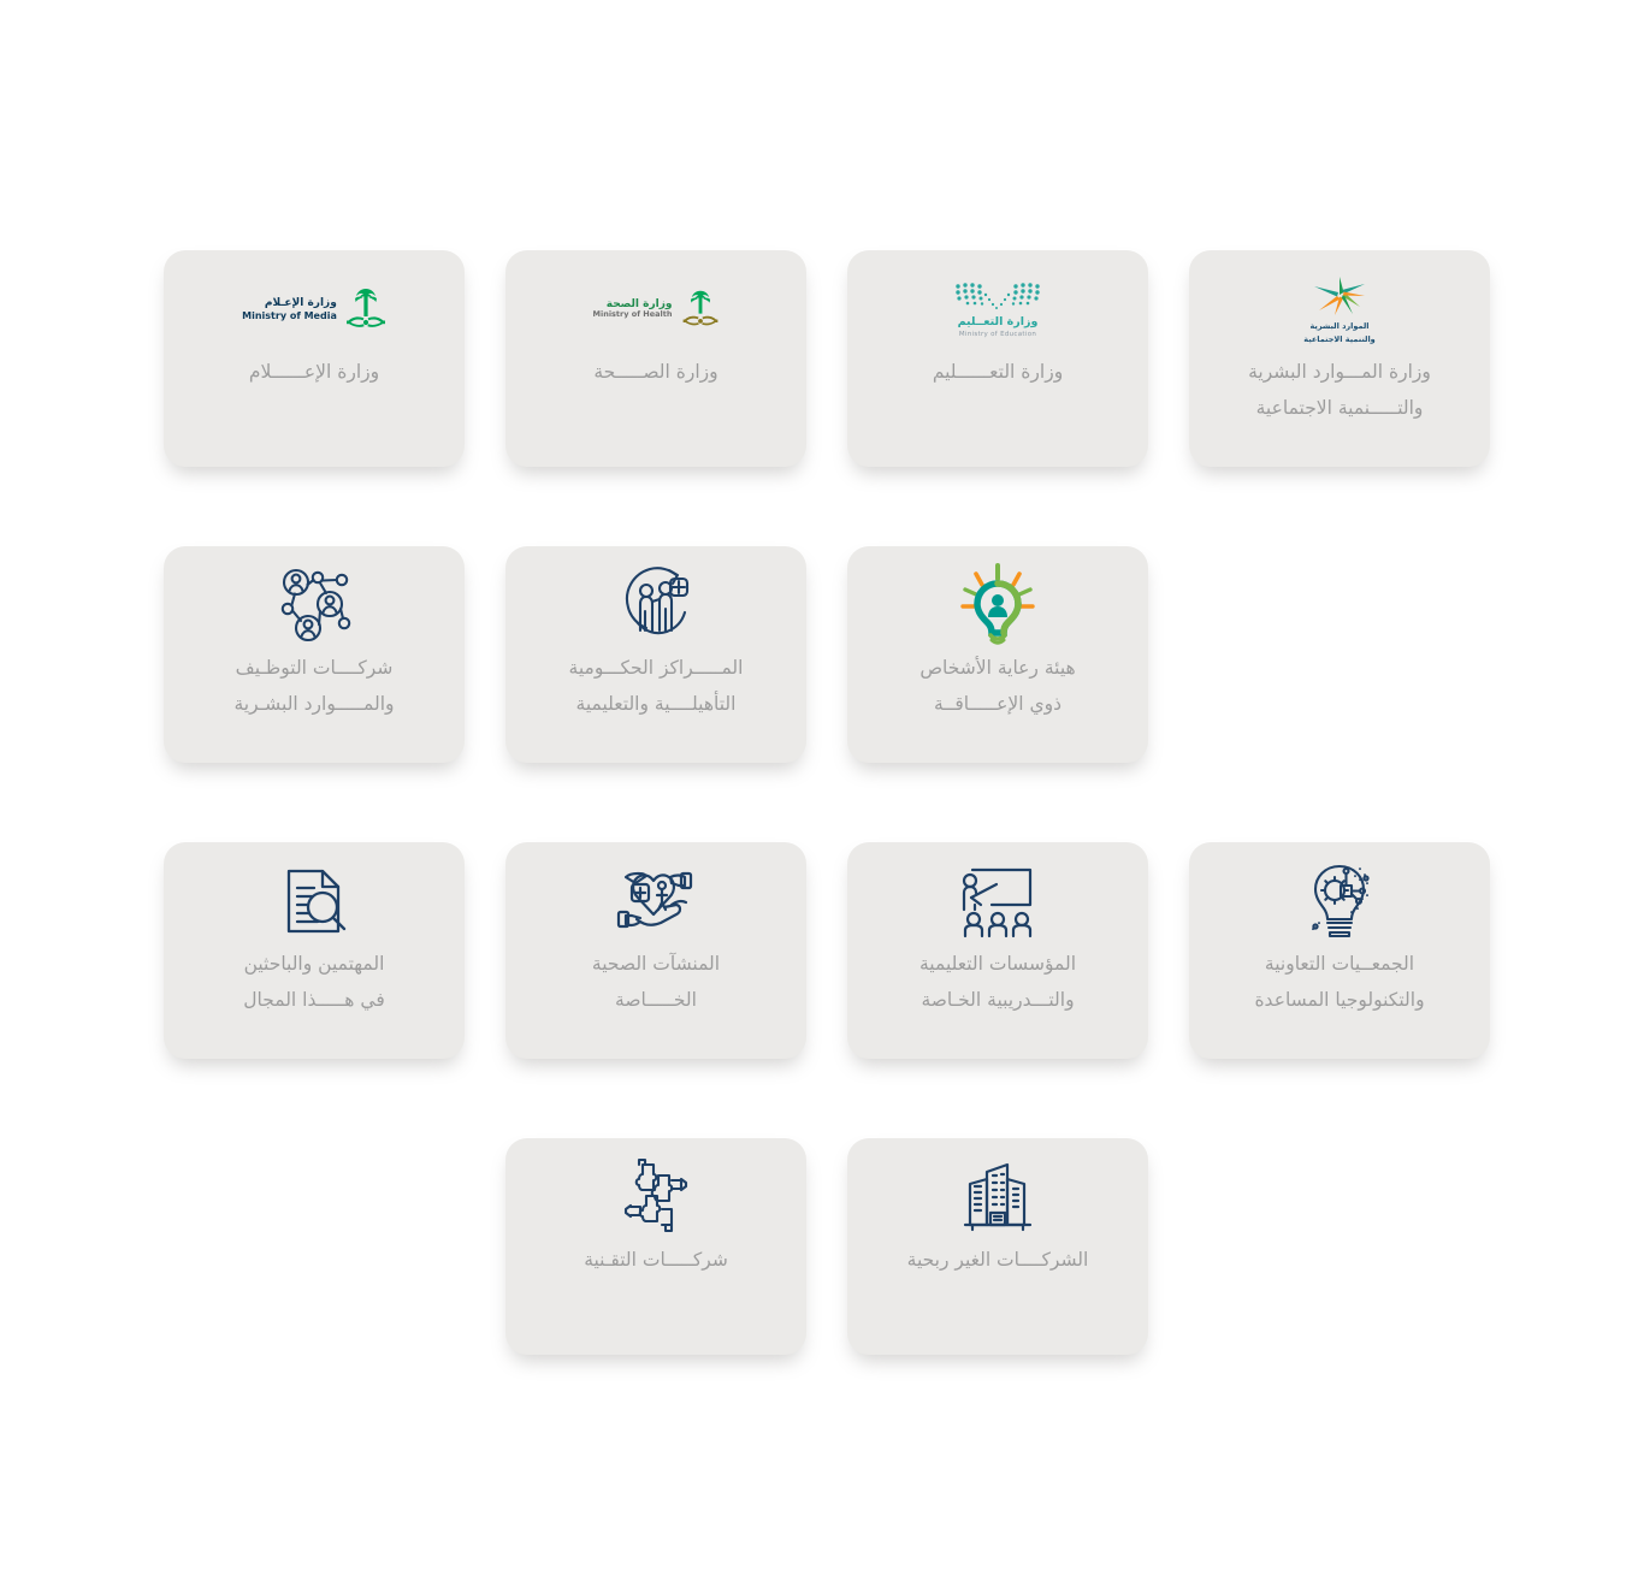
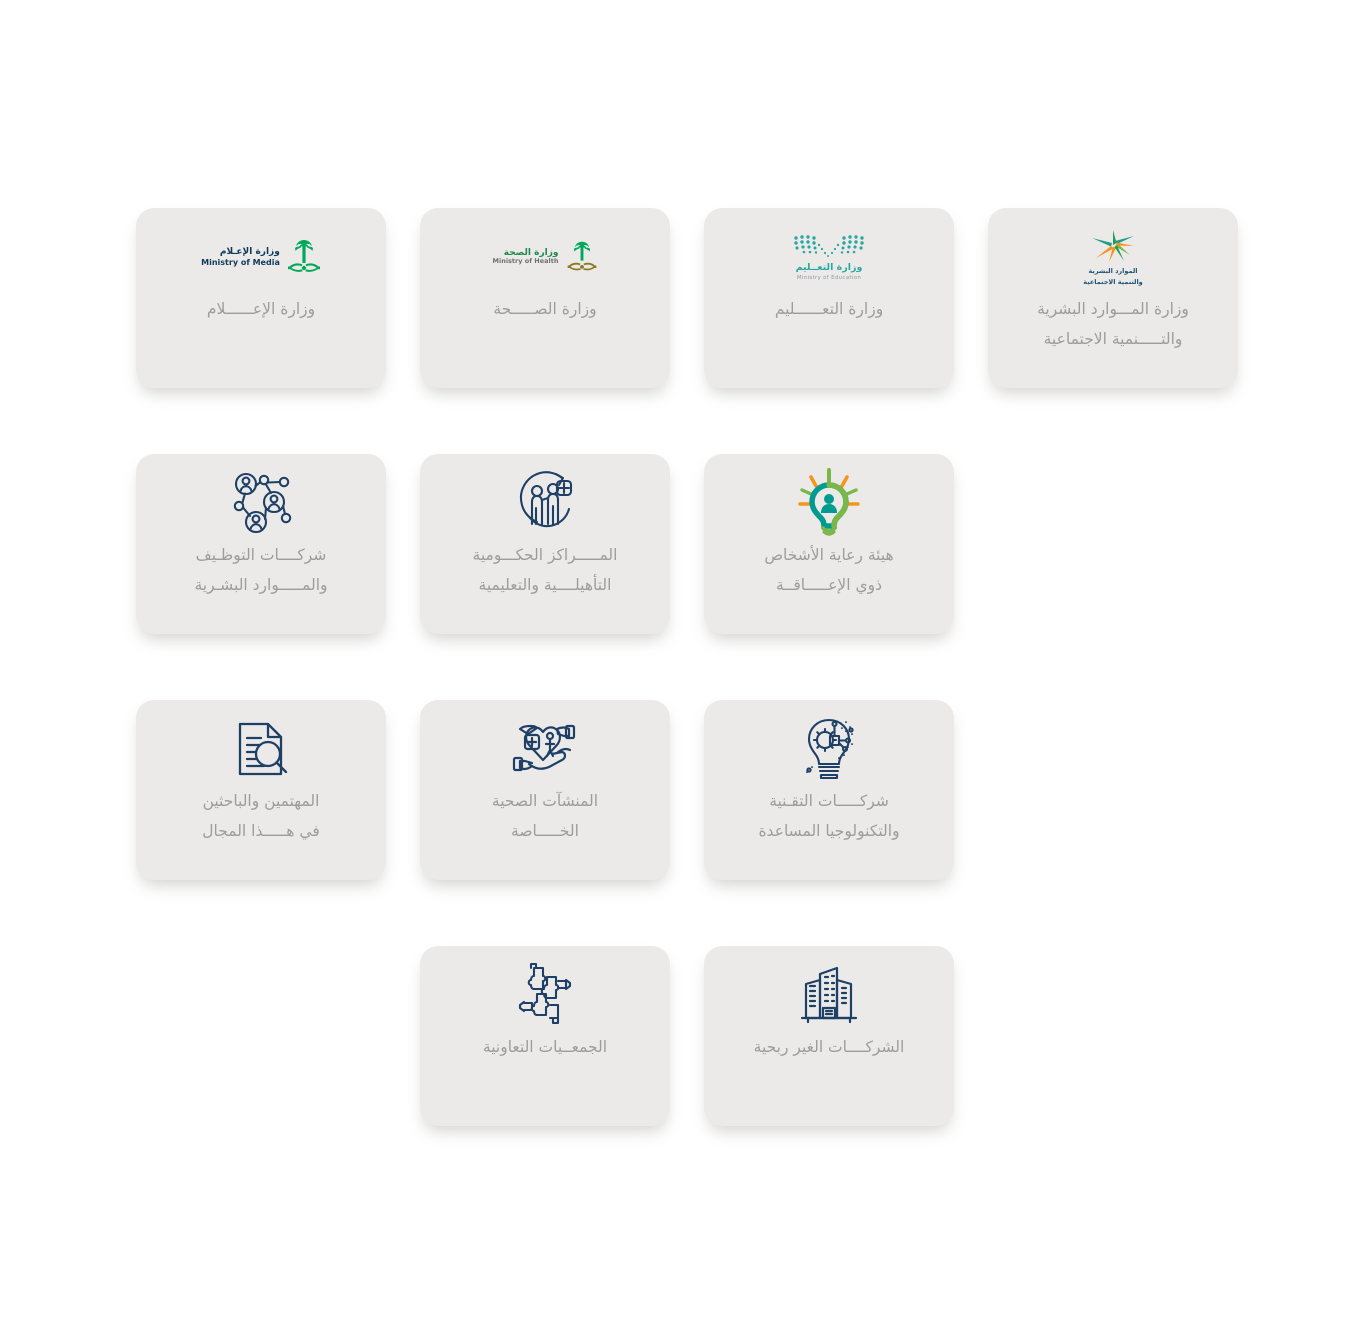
  وزارة الإعـلام
  Ministry of Media
  وزارة الإعــــــلام
  وزارة الصحة
  Ministry of Health
  وزارة الصـــــحة
  وزارة التعــليم
  وزارة التعــــــليم
  الموارد البشرية
  والتنمية الاجتماعية
  وزارة المـــوارد البشرية
  والتـــــنمية الاجتماعية
  شركــــات التوظـيف
  والمـــــوارد البشـرية
  المـــــراكز الحكـــومية
  التأهيلــــية والتعليمية
  هيئة رعاية الأشخاص
  ذوي الإعـــــاقــة
  المهتمين والباحثين
  في هـــــذا المجال
  المنشآت الصحية
  الخـــــاصة
- المؤسسات التعليمية
- والتـــدريبية الخـاصة
- الجمعــيات التعاونية
+ شركـــــات التقـنية
  والتكنولوجيا المساعدة
- شركـــــات التقـنية
+ الجمعــيات التعاونية
  الشركــــات الغير ربحية
